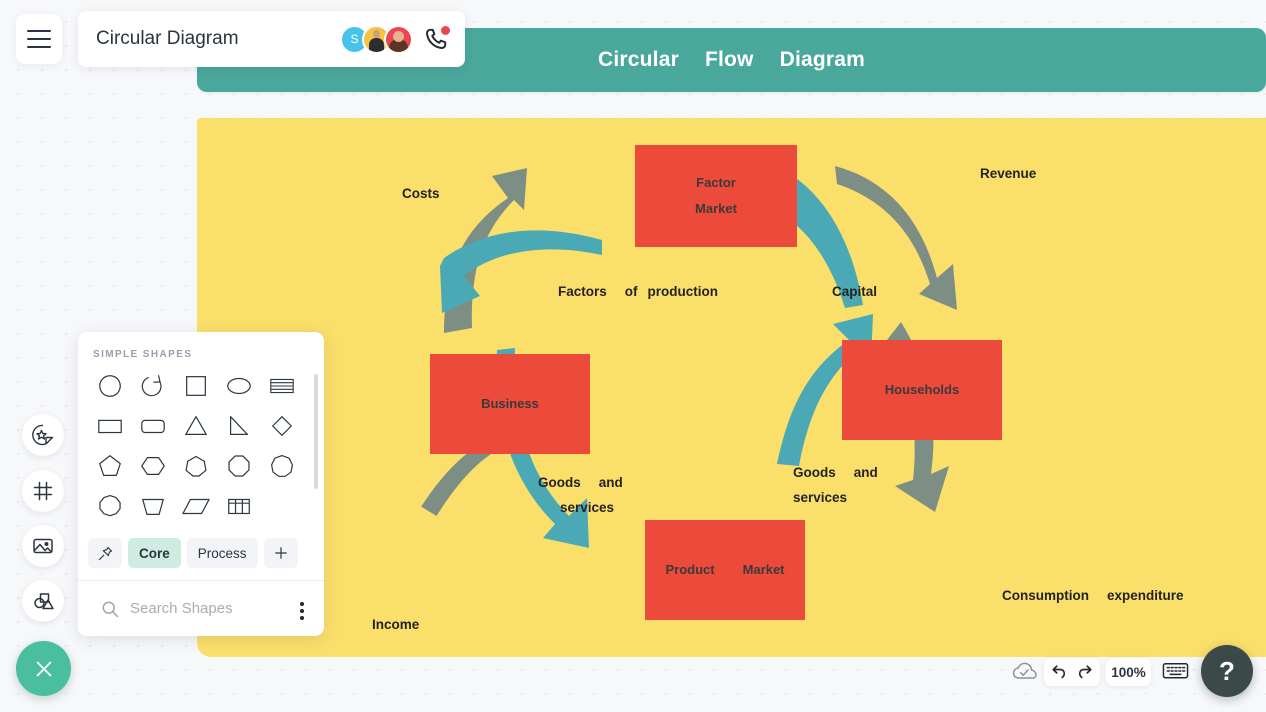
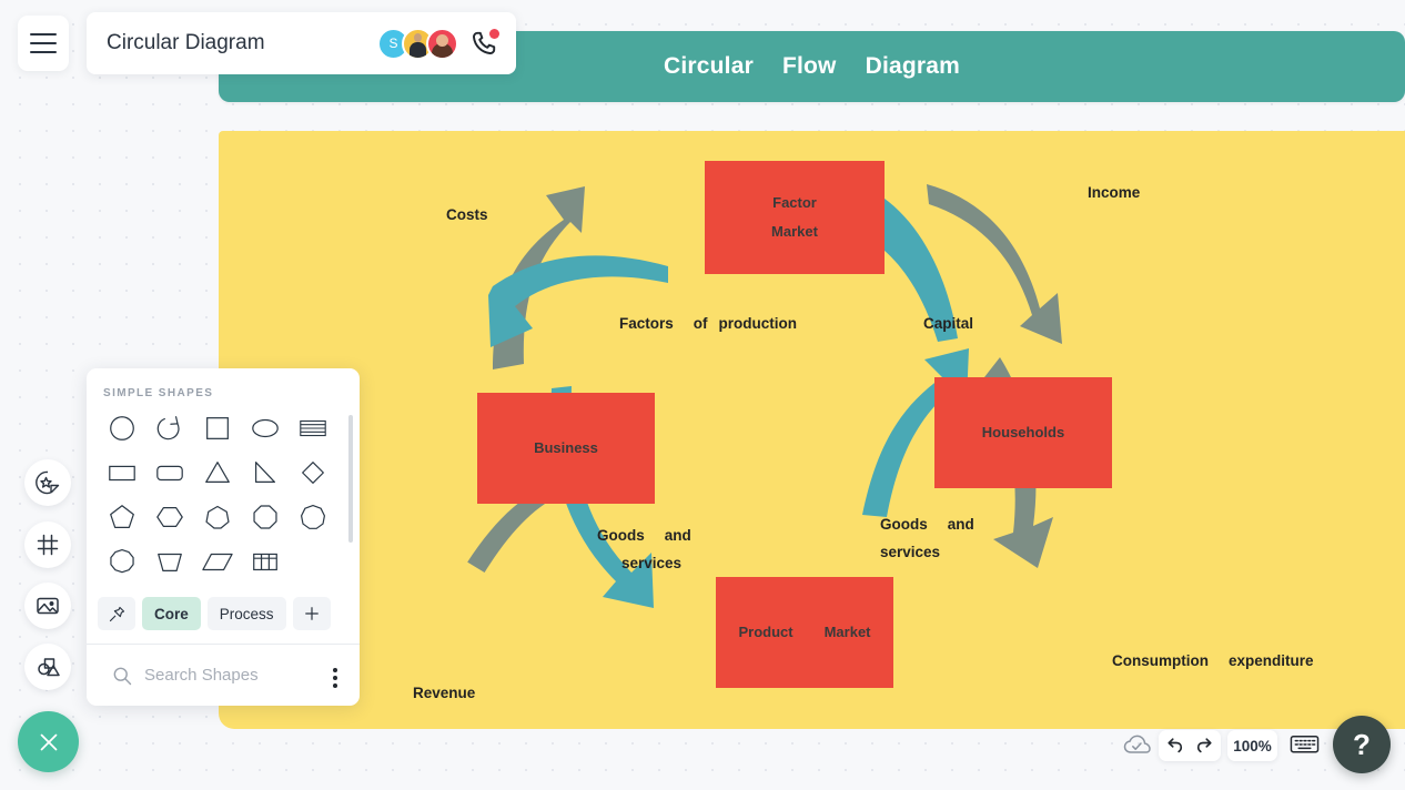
  Factor
  Market
  Households
  Business
  Product
  Market
  Costs
- Revenue
+ Income
  Factors of production
  Capital
  Goods and
  services
  Goods and
  services
- Income
+ Revenue
  Consumption expenditure
  Circular
  Flow
  Diagram
  Circular Diagram
  S
  SIMPLE SHAPES
  Core
  Process
  Search Shapes
  100%
  ?
